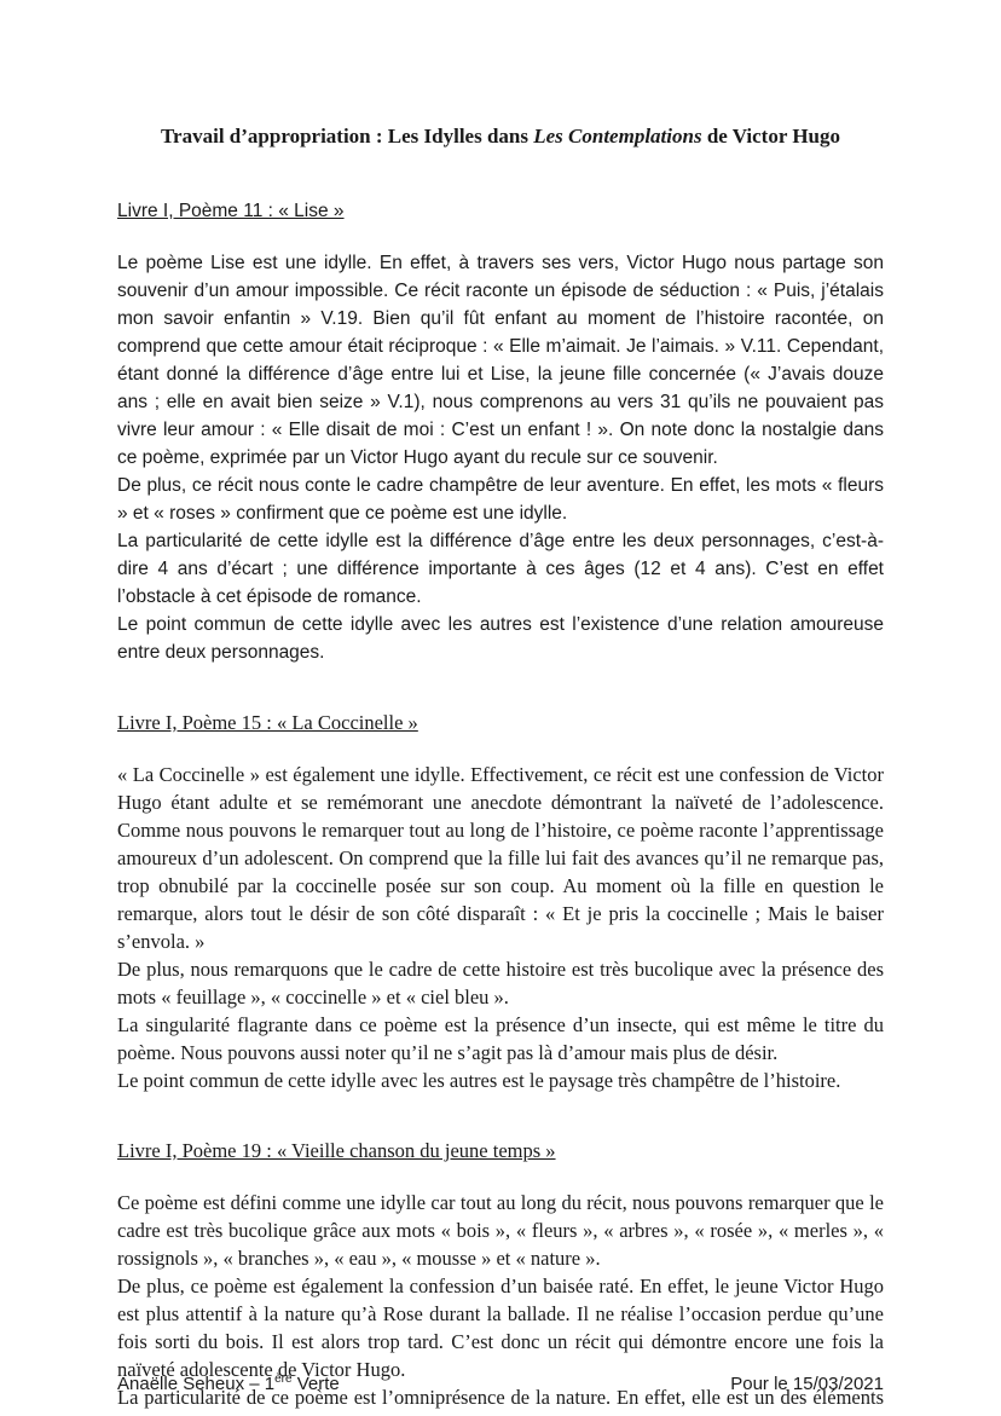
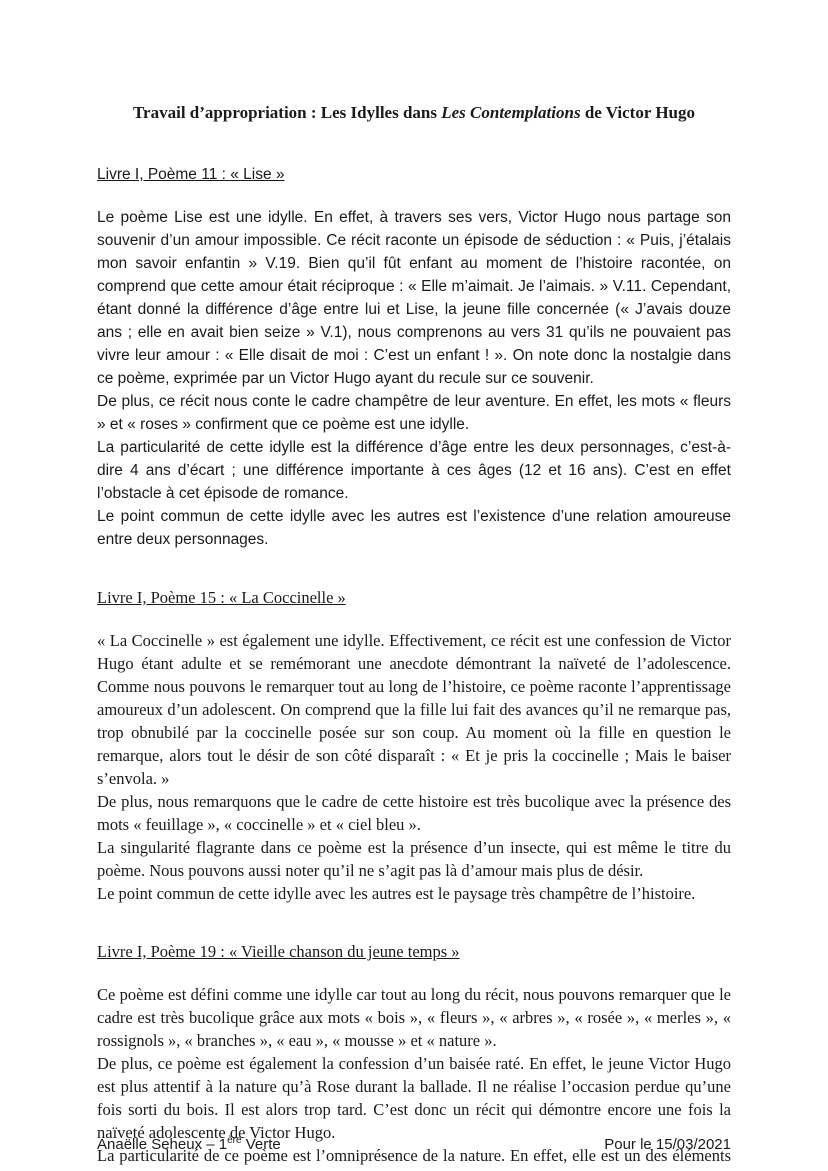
  Travail d’appropriation : Les Idylles dans Les Contemplations de Victor Hugo
  Livre I, Poème 11 : « Lise »
  Le poème Lise est une idylle. En effet, à travers ses vers, Victor Hugo nous partage son souvenir d’un amour impossible. Ce récit raconte un épisode de séduction : « Puis, j’étalais mon savoir enfantin » V.19. Bien qu’il fût enfant au moment de l’histoire racontée, on comprend que cette amour était réciproque : « Elle m’aimait. Je l’aimais. » V.11. Cependant, étant donné la différence d’âge entre lui et Lise, la jeune fille concernée (« J’avais douze ans ; elle en avait bien seize » V.1), nous comprenons au vers 31 qu’ils ne pouvaient pas vivre leur amour : « Elle disait de moi : C’est un enfant ! ». On note donc la nostalgie dans ce poème, exprimée par un Victor Hugo ayant du recule sur ce souvenir.
  De plus, ce récit nous conte le cadre champêtre de leur aventure. En effet, les mots « fleurs » et « roses » confirment que ce poème est une idylle.
- La particularité de cette idylle est la différence d’âge entre les deux personnages, c’est-à-dire 4 ans d’écart ; une différence importante à ces âges (12 et 4 ans). C’est en effet l’obstacle à cet épisode de romance.
+ La particularité de cette idylle est la différence d’âge entre les deux personnages, c’est-à-dire 4 ans d’écart ; une différence importante à ces âges (12 et 16 ans). C’est en effet l’obstacle à cet épisode de romance.
  Le point commun de cette idylle avec les autres est l’existence d’une relation amoureuse entre deux personnages.
  Livre I, Poème 15 : « La Coccinelle »
  « La Coccinelle » est également une idylle. Effectivement, ce récit est une confession de Victor Hugo étant adulte et se remémorant une anecdote démontrant la naïveté de l’adolescence. Comme nous pouvons le remarquer tout au long de l’histoire, ce poème raconte l’apprentissage amoureux d’un adolescent. On comprend que la fille lui fait des avances qu’il ne remarque pas, trop obnubilé par la coccinelle posée sur son coup. Au moment où la fille en question le remarque, alors tout le désir de son côté disparaît : « Et je pris la coccinelle ; Mais le baiser s’envola. »
  De plus, nous remarquons que le cadre de cette histoire est très bucolique avec la présence des mots « feuillage », « coccinelle » et « ciel bleu ».
  La singularité flagrante dans ce poème est la présence d’un insecte, qui est même le titre du poème. Nous pouvons aussi noter qu’il ne s’agit pas là d’amour mais plus de désir.
  Le point commun de cette idylle avec les autres est le paysage très champêtre de l’histoire.
  Livre I, Poème 19 : « Vieille chanson du jeune temps »
  Ce poème est défini comme une idylle car tout au long du récit, nous pouvons remarquer que le cadre est très bucolique grâce aux mots « bois », « fleurs », « arbres », « rosée », « merles », « rossignols », « branches », « eau », « mousse » et « nature ».
  De plus, ce poème est également la confession d’un baisée raté. En effet, le jeune Victor Hugo est plus attentif à la nature qu’à Rose durant la ballade. Il ne réalise l’occasion perdue qu’une fois sorti du bois. Il est alors trop tard. C’est donc un récit qui démontre encore une fois la naïveté adolescente de Victor Hugo.
  La particularité de ce poème est l’omniprésence de la nature. En effet, elle est un des éléments
  Anaëlle Seheux – 1ère Verte
  Pour le 15/03/2021
